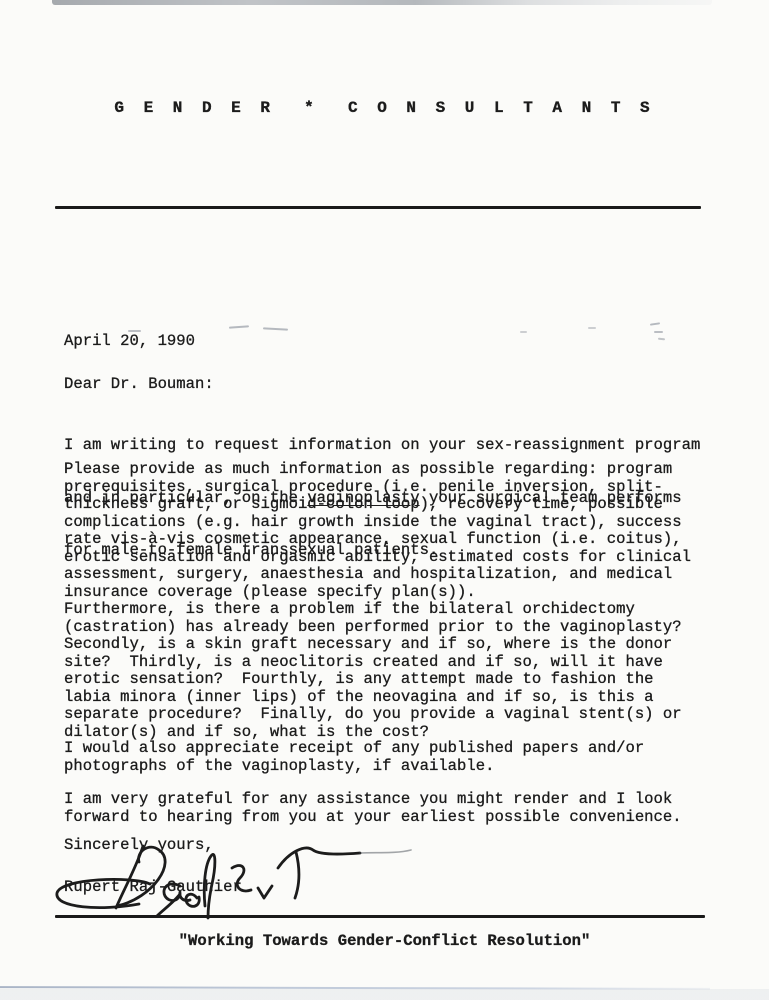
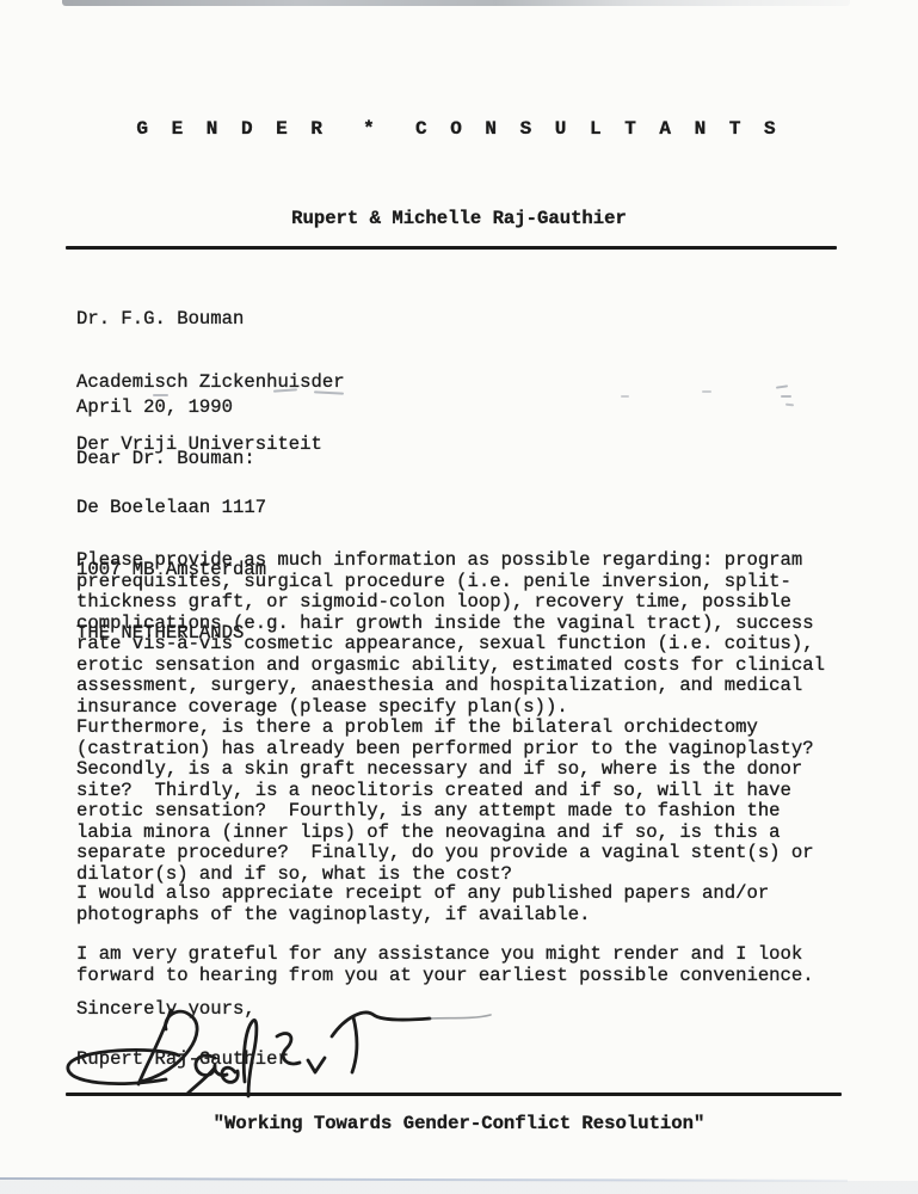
  G E N D E R * C O N S U L T A N T S
+ Rupert & Michelle Raj-Gauthier
+ Dr. F.G. Bouman
+ Academisch Zickenhuisder
+ Der Vriji Universiteit
+ De Boelelaan 1117
+ 1007 MB Amsterdam
+ THE NETHERLANDS
  April 20, 1990
  Dear Dr. Bouman:
- I am writing to request information on your sex-reassignment program
- and in particular, on the vaginoplasty your surgical team performs
- for male-to-female transsexual patients.
  Please provide as much information as possible regarding: program
  prerequisites, surgical procedure (i.e. penile inversion, split-
  thickness graft, or sigmoid-colon loop), recovery time, possible
  complications (e.g. hair growth inside the vaginal tract), success
  rate vis-à-vis cosmetic appearance, sexual function (i.e. coitus),
  erotic sensation and orgasmic ability, estimated costs for clinical
  assessment, surgery, anaesthesia and hospitalization, and medical
  insurance coverage (please specify plan(s)).
  Furthermore, is there a problem if the bilateral orchidectomy
  (castration) has already been performed prior to the vaginoplasty?
  Secondly, is a skin graft necessary and if so, where is the donor
  site? Thirdly, is a neoclitoris created and if so, will it have
  erotic sensation? Fourthly, is any attempt made to fashion the
  labia minora (inner lips) of the neovagina and if so, is this a
  separate procedure? Finally, do you provide a vaginal stent(s) or
  dilator(s) and if so, what is the cost?
  I would also appreciate receipt of any published papers and/or
  photographs of the vaginoplasty, if available.
  I am very grateful for any assistance you might render and I look
  forward to hearing from you at your earliest possible convenience.
  Sincerel yours,
  Rupert Ra-Guthie
  "Working Towards Gender-Conflict Resolution"
